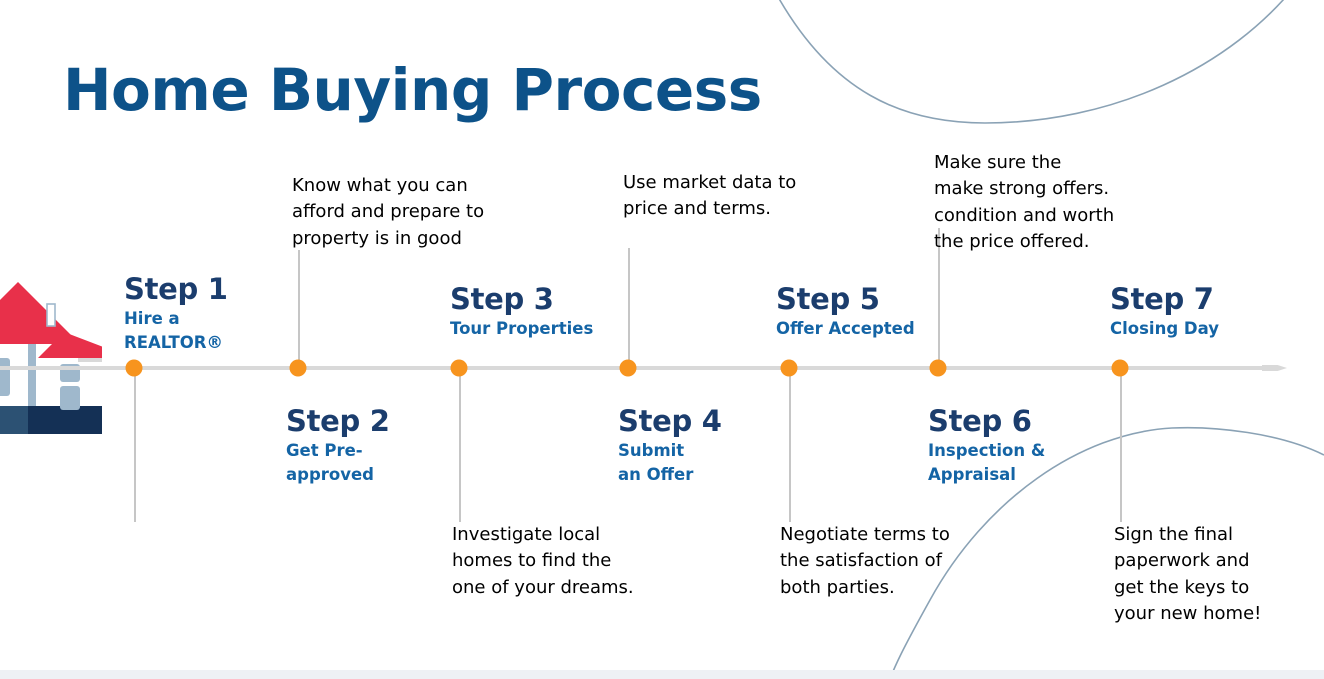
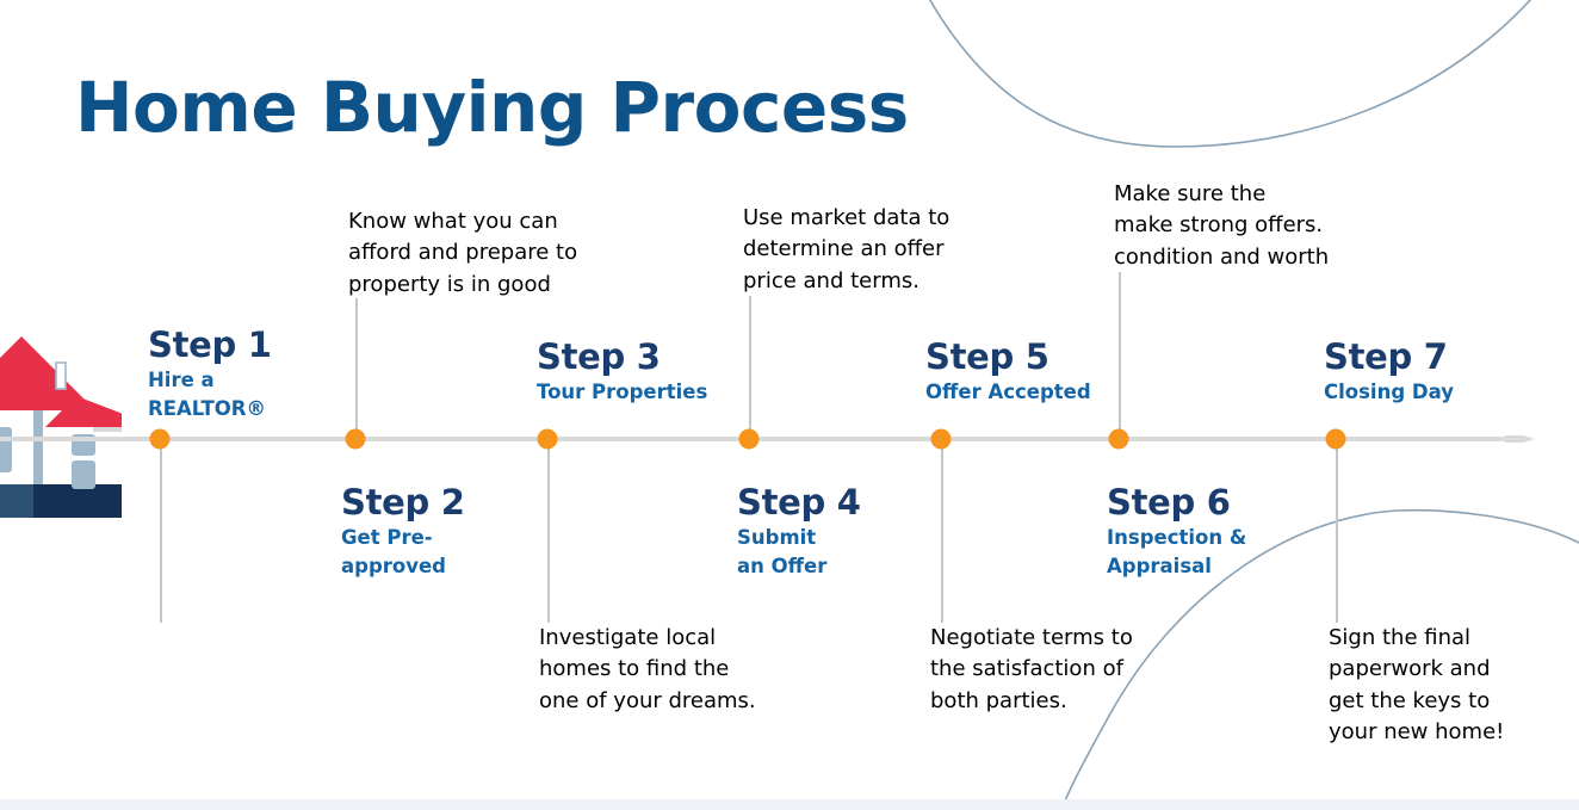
  Home Buying Process
  Step 1
  Hire a
  REALTOR®
  Step 2
  Get Pre-
  approved
  Step 3
  Tour Properties
  Step 4
  Submit
  an Offer
  Step 5
  Offer Accepted
  Step 6
  Inspection &
  Appraisal
  Step 7
  Closing Day
  Know what you can
  afford and prepare to
  property is in good
  Investigate local
  homes to find the
  one of your dreams.
  Use market data to
+ determine an offer
  price and terms.
  Negotiate terms to
  the satisfaction of
  both parties.
  Make sure the
  make strong offers.
  condition and worth
- the price offered.
  Sign the final
  paperwork and
  get the keys to
  your new home!
